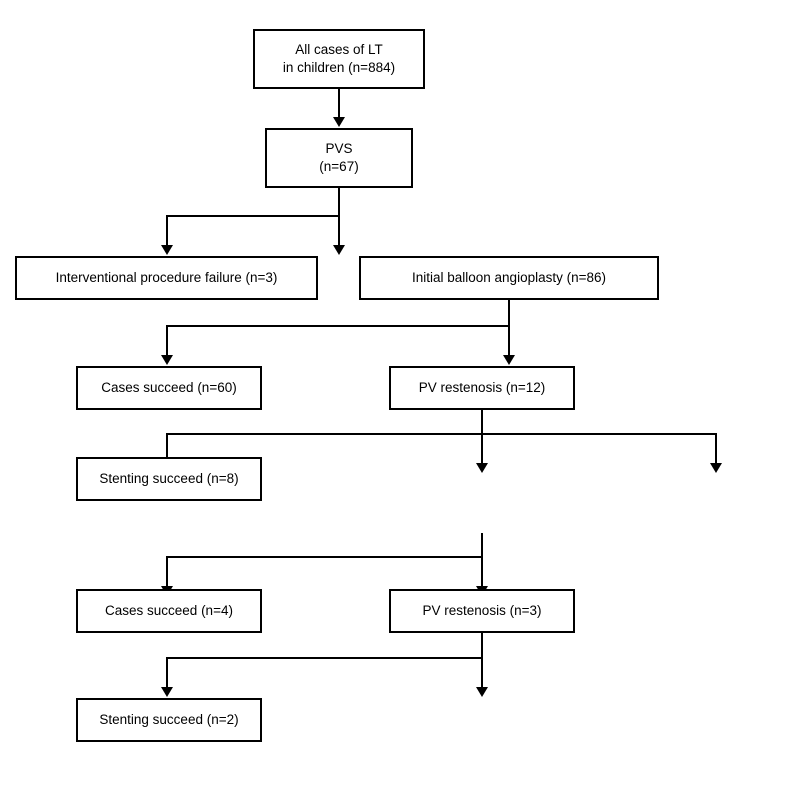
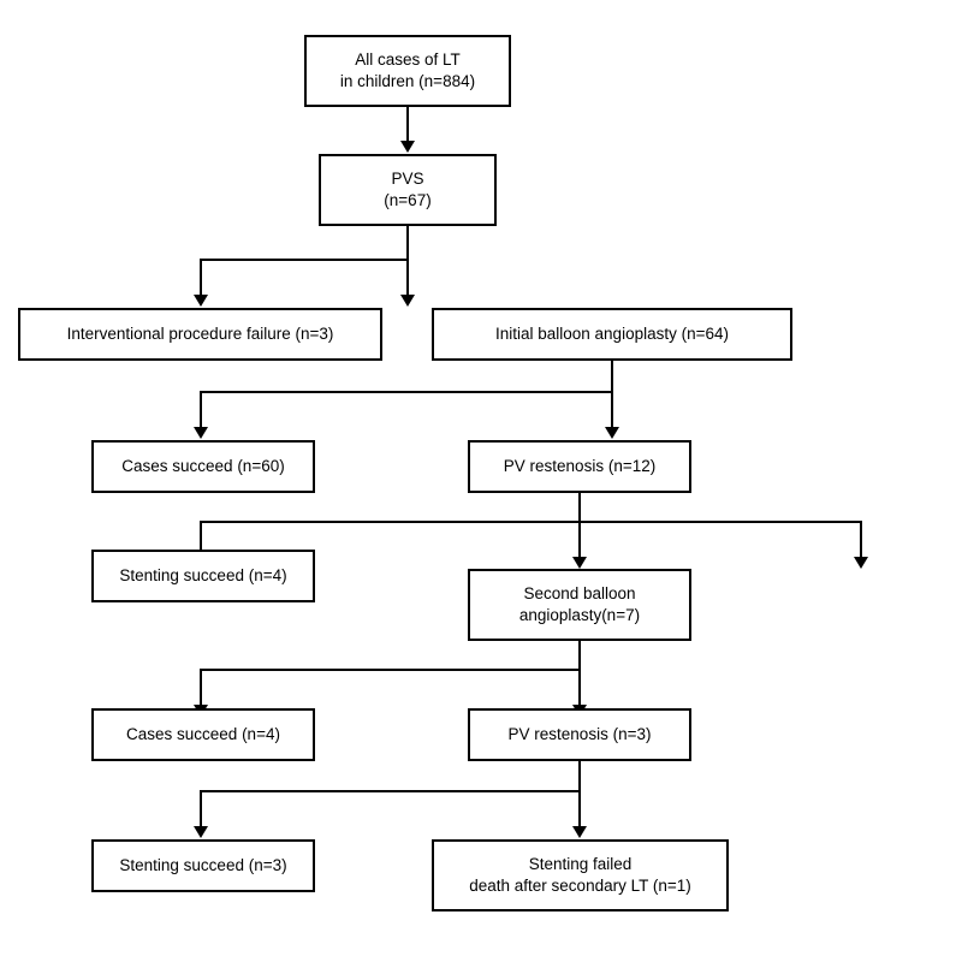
  All cases of LT
  in children (n=884)
  PVS
  (n=67)
  Interventional procedure failure (n=3)
- Initial balloon angioplasty (n=86)
+ Initial balloon angioplasty (n=64)
  Cases succeed (n=60)
  PV restenosis (n=12)
- Stenting succeed (n=8)
+ Stenting succeed (n=4)
+ Second balloon
+ angioplasty(n=7)
  Cases succeed (n=4)
  PV restenosis (n=3)
- Stenting succeed (n=2)
+ Stenting succeed (n=3)
+ Stenting failed
+ death after secondary LT (n=1)
